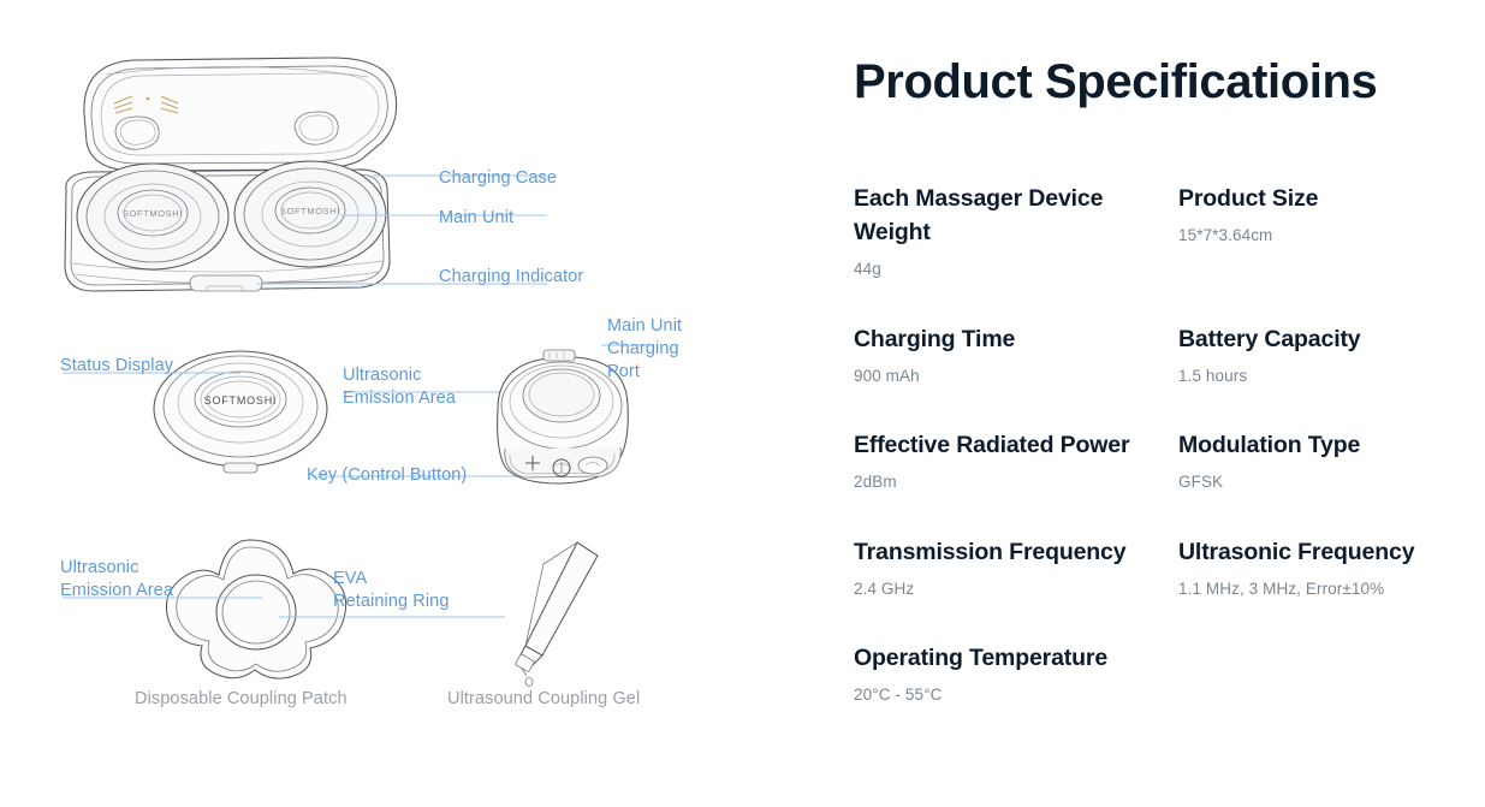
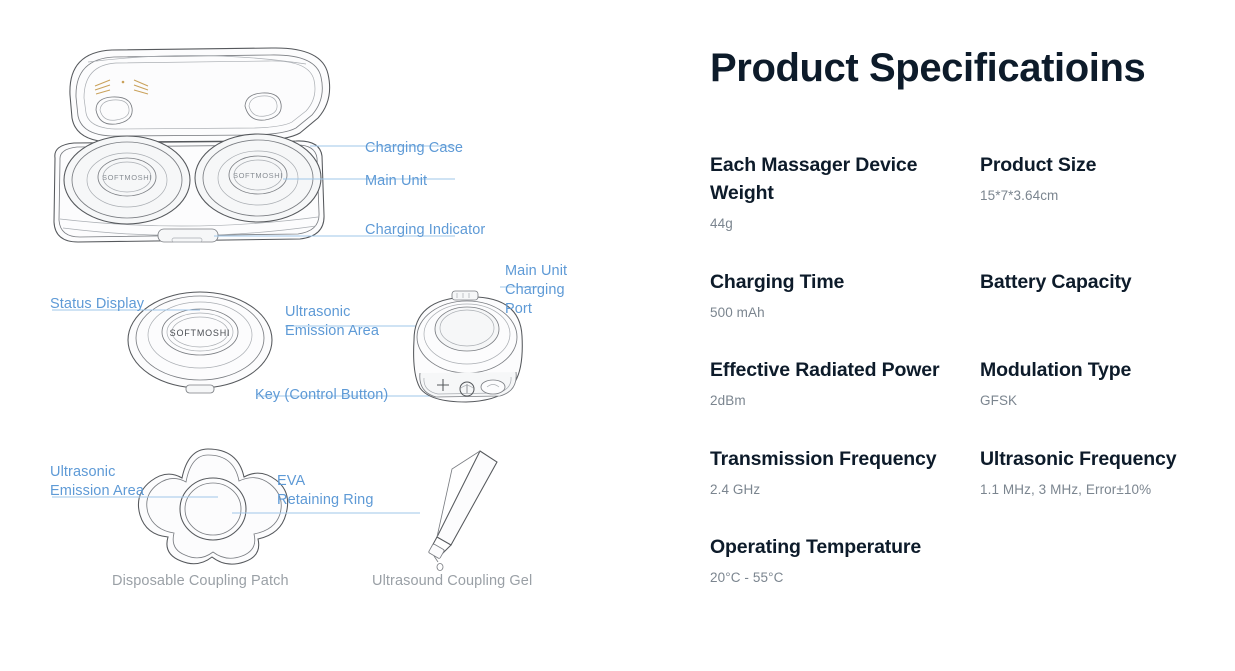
  SOFTMOSHI
  SOFTMOSHI
  SOFTMOSHI
  Charging Case
  Main Unit
  Charging Indicator
  Status Display
  Ultrasonic
  Emission Area
  Key (Control Button)
  Main Unit
  Charging
  Port
  Ultrasonic
  Emission Area
  EVA
  Retaining Ring
  Disposable Coupling Patch
  Ultrasound Coupling Gel
  Product Specificatioins
  Each Massager Device Weight
  44g
  Product Size
  15*7*3.64cm
  Charging Time
- 900 mAh
+ 500 mAh
  Battery Capacity
- 1.5 hours
  Effective Radiated Power
  2dBm
  Modulation Type
  GFSK
  Transmission Frequency
  2.4 GHz
  Ultrasonic Frequency
  1.1 MHz, 3 MHz, Error±10%
  Operating Temperature
  20°C - 55°C
